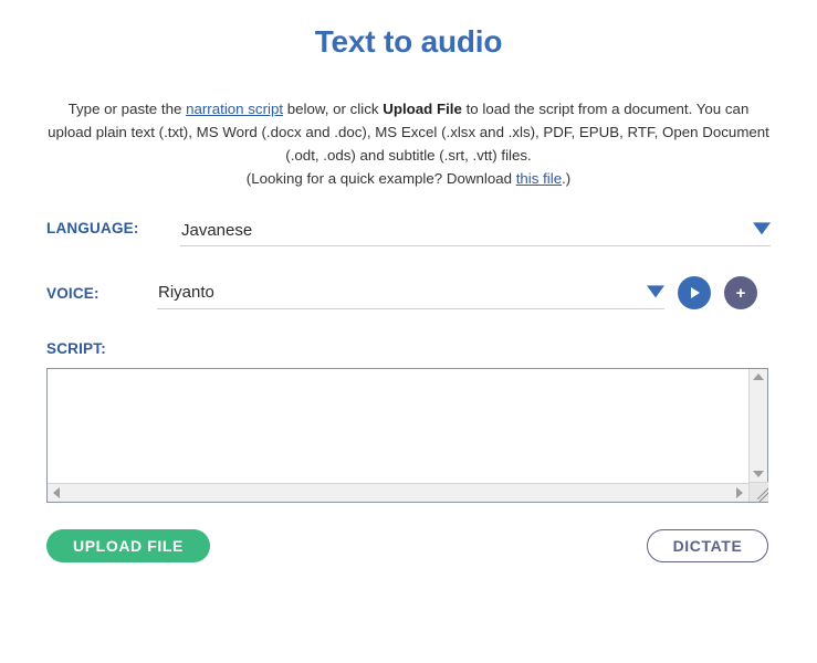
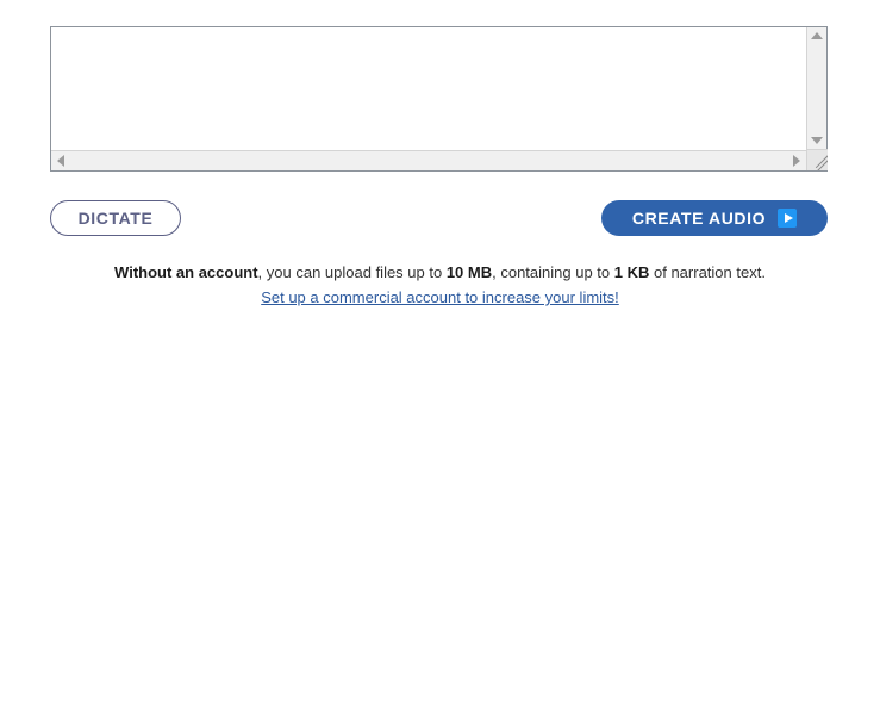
- Text to audio
- Type or paste the narration script below, or click Upload File to load the script from a document. You can upload plain text (.txt), MS Word (.docx and .doc), MS Excel (.xlsx and .xls), PDF, EPUB, RTF, Open Document (.odt, .ods) and subtitle (.srt, .vtt) files.
- (Looking for a quick example? Download this file.)
- LANGUAGE:
- Javanese
- VOICE:
- Riyanto
- +
- SCRIPT:
- UPLOAD FILE
  DICTATE
+ CREATE AUDIO
+ Without an account, you can upload files up to 10 MB, containing up to 1 KB of narration text.
+ Set up a commercial account to increase your limits!
